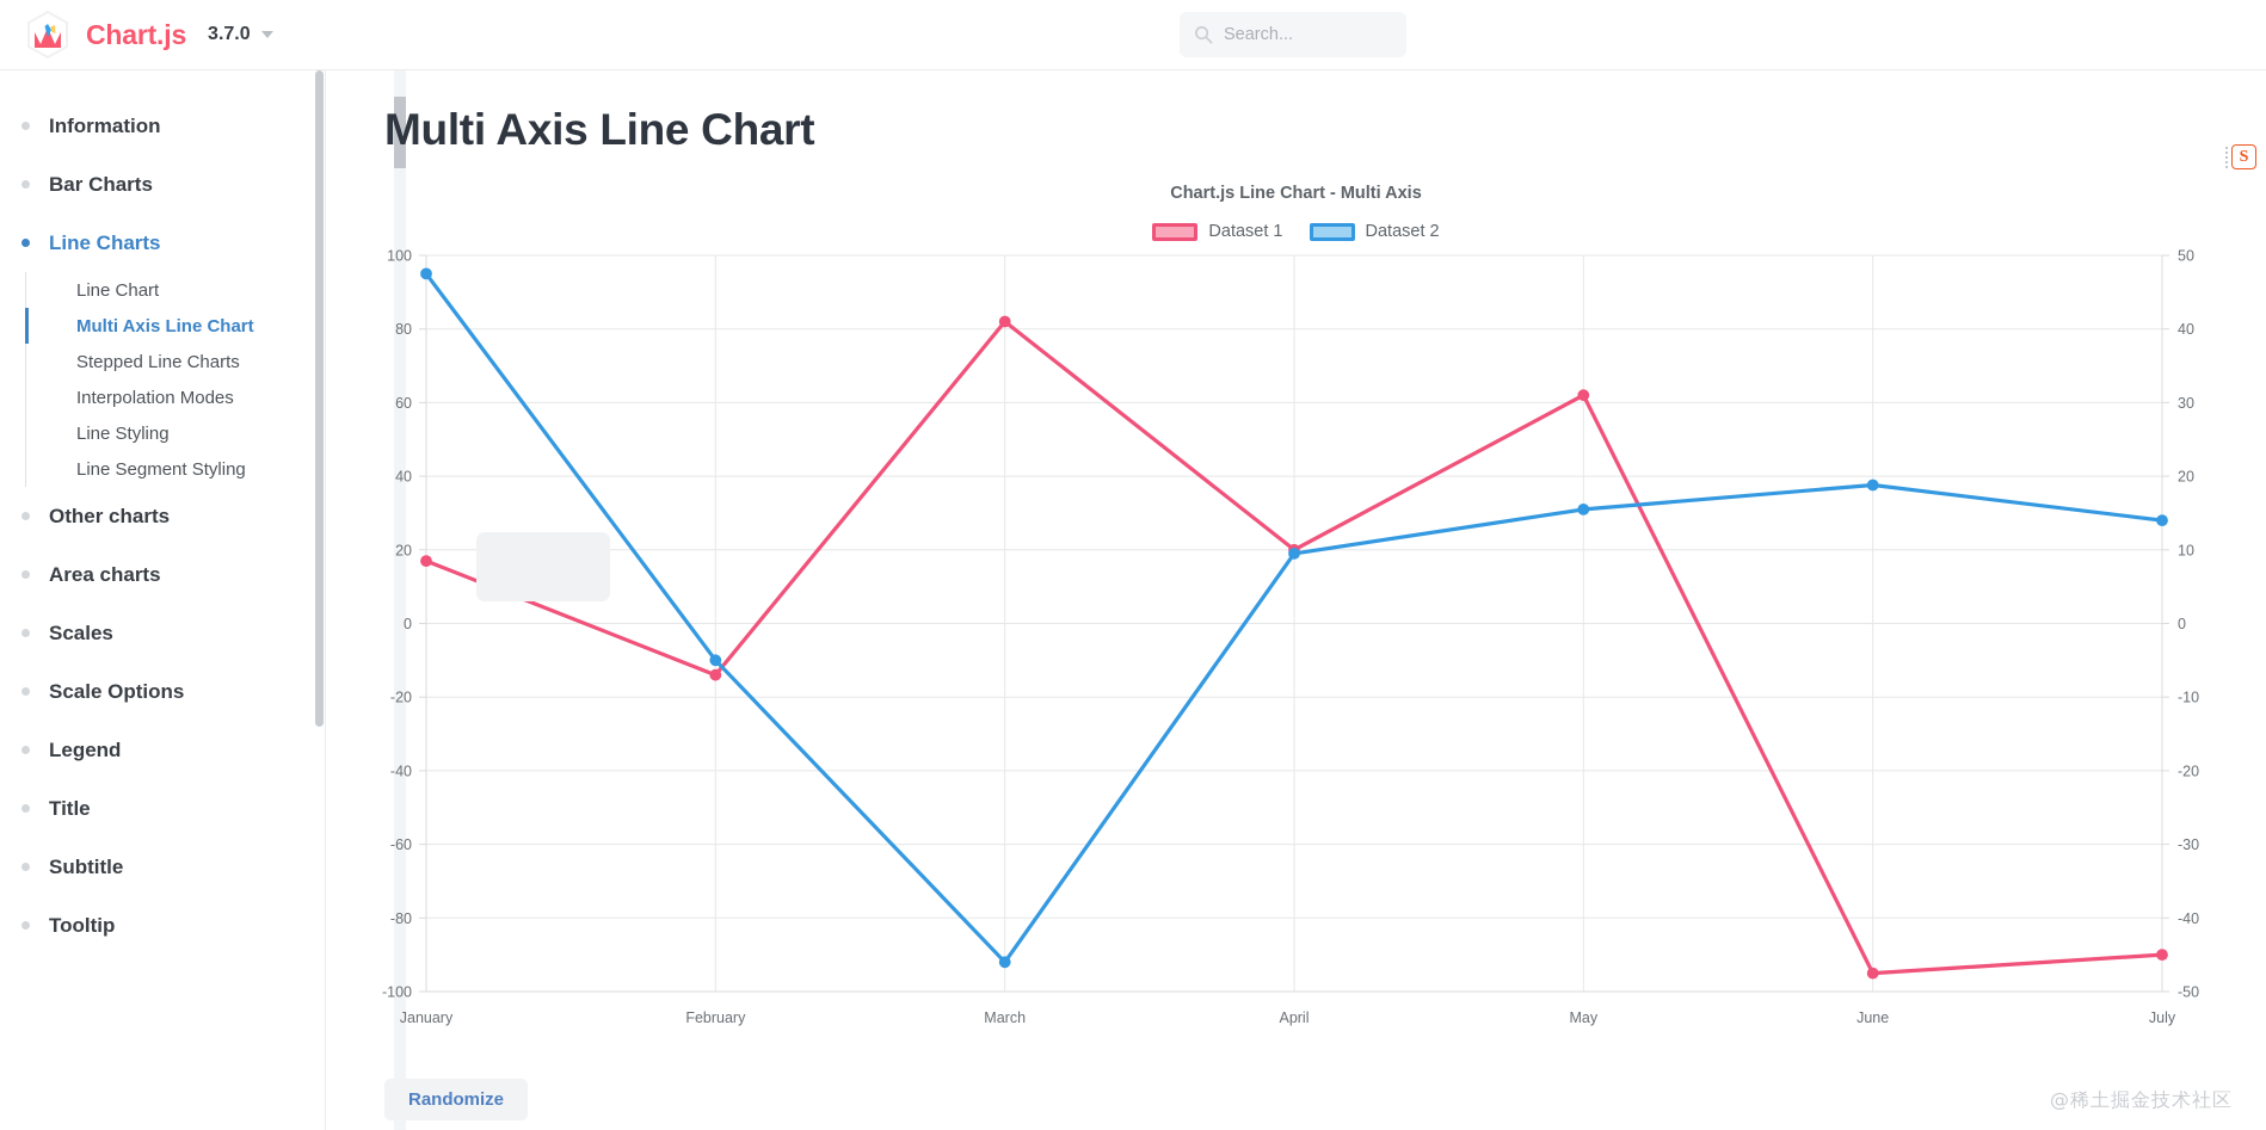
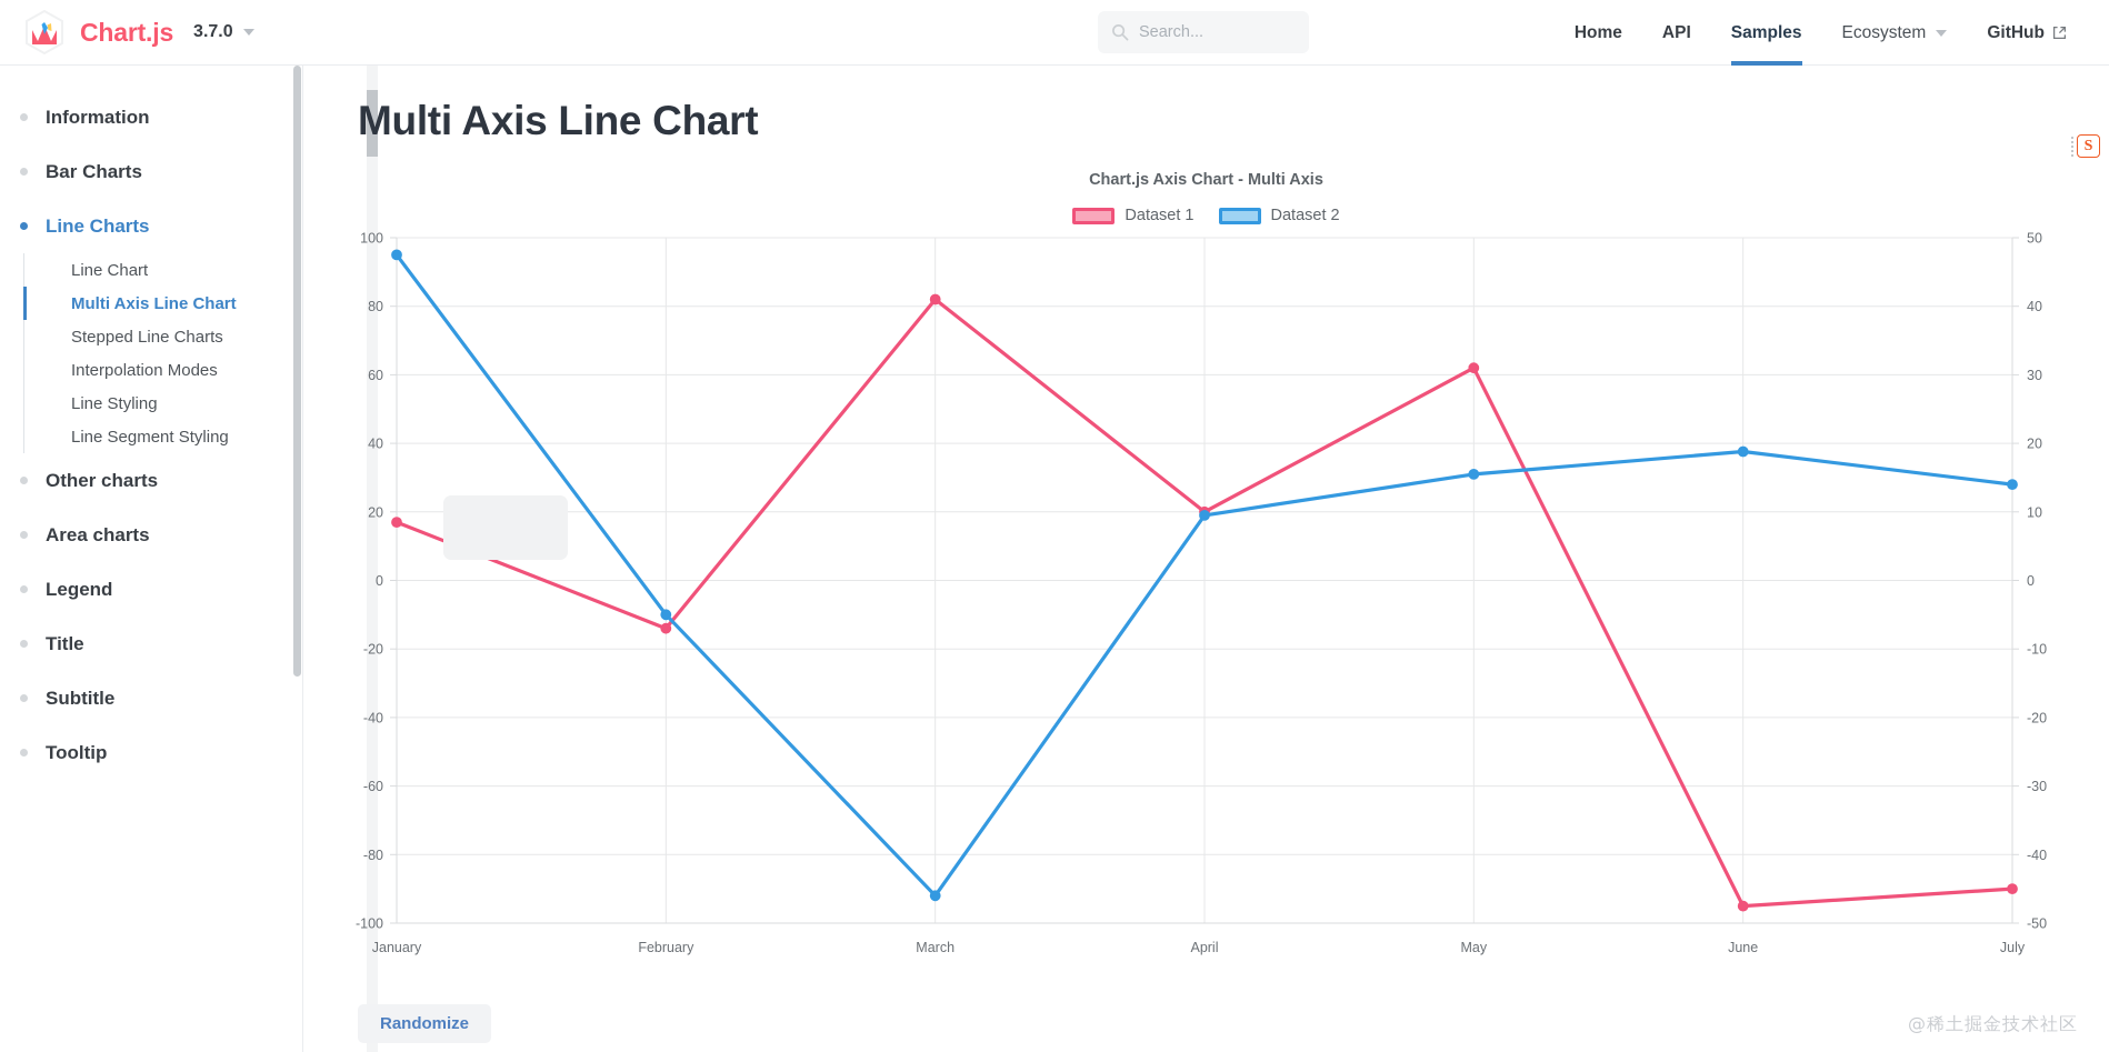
  Chart.js
  3.7.0
  Search...
+ Home
+ API
+ Samples
+ Ecosystem
+ GitHub
  Information
  Bar Charts
  Line Charts
  Line Chart
  Multi Axis Line Chart
  Stepped Line Charts
  Interpolation Modes
  Line Styling
  Line Segment Styling
  Other charts
  Area charts
- Scales
- Scale Options
  Legend
  Title
  Subtitle
  Tooltip
  Multi Axis Line Chart
  S
- Chart.js Line Chart - Multi Axis
+ Chart.js Axis Chart - Multi Axis
  Dataset 1
  Dataset 2
  100
  80
  60
  40
  20
  0
  -20
  -40
  -60
  -80
  -100
  50
  40
  30
  20
  10
  0
  -10
  -20
  -30
  -40
  -50
  January
  February
  March
  April
  May
  June
  July
  Randomize
  @稀土掘金技术社区
